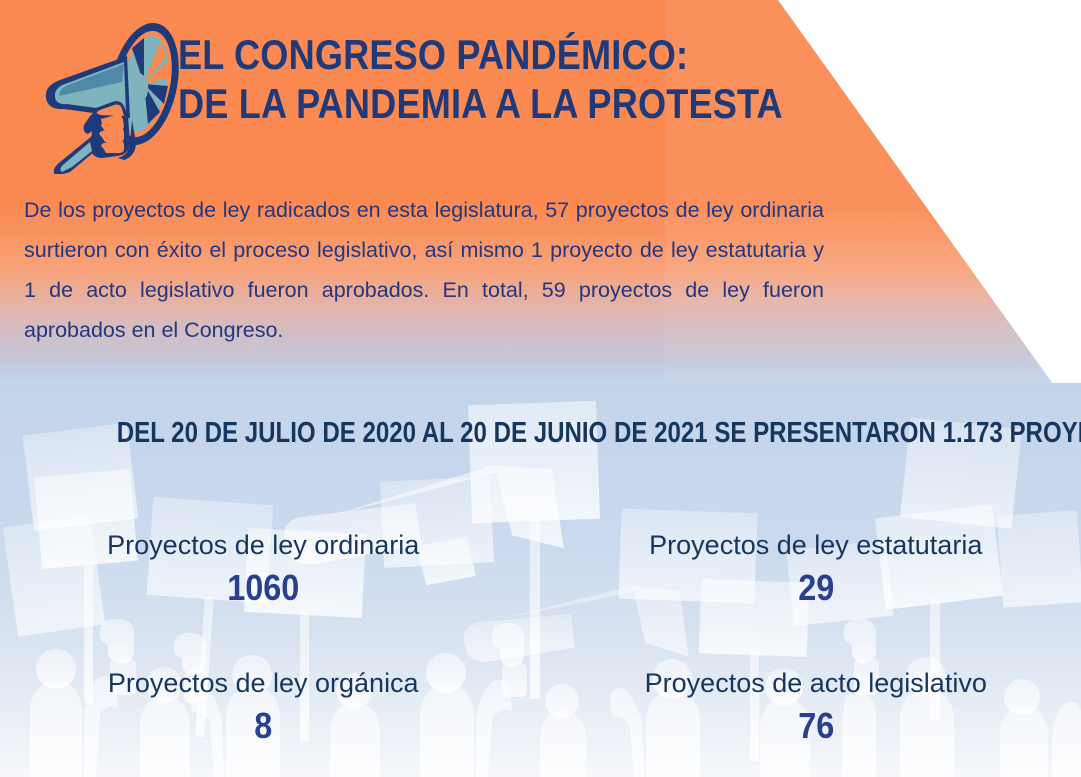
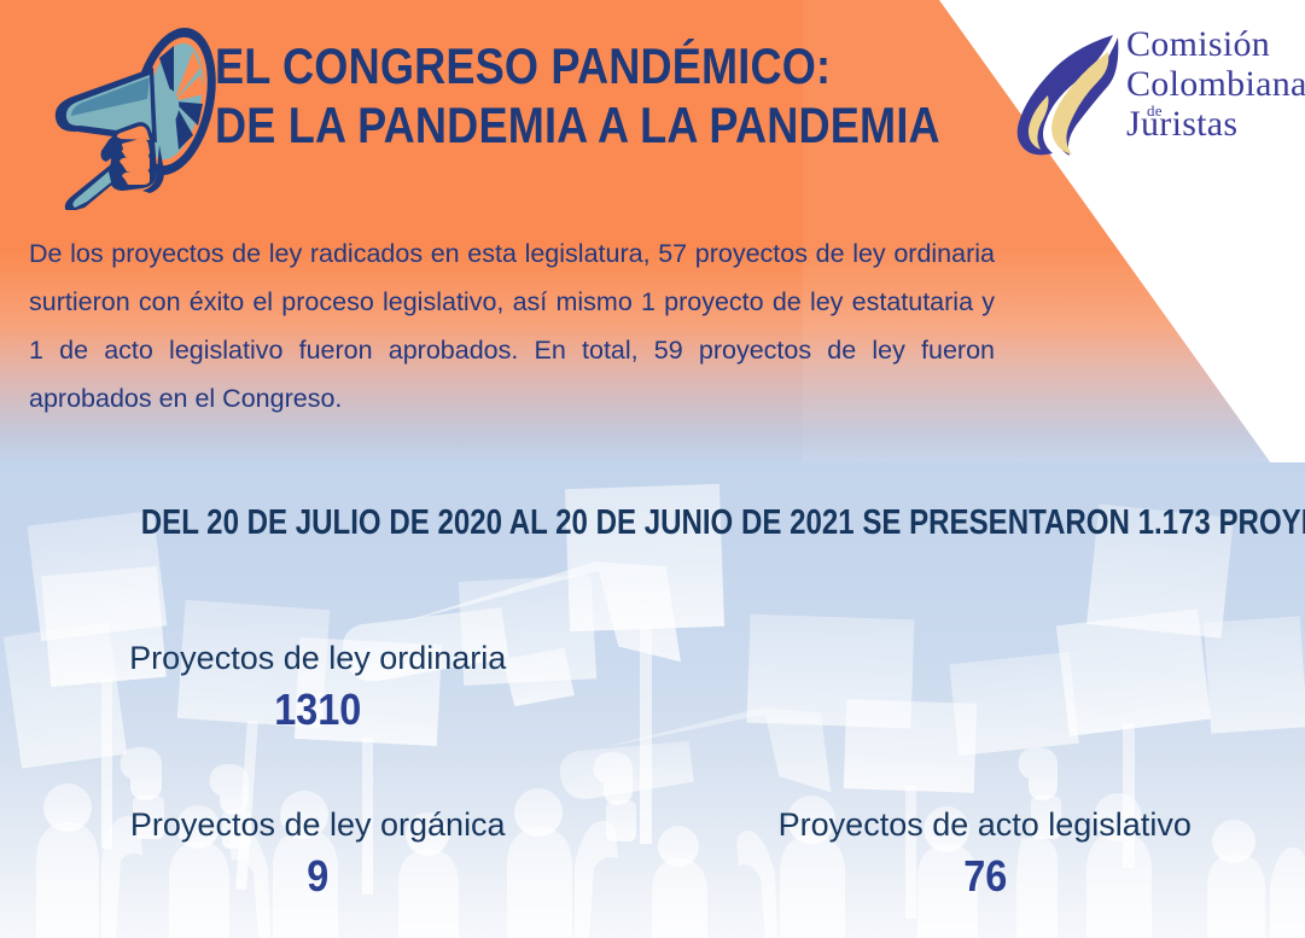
  EL CONGRESO PANDÉMICO:
- DE LA PANDEMIA A LA PROTESTA
+ DE LA PANDEMIA A LA PANDEMIA
  De los proyectos de ley radicados en esta legislatura, 57 proyectos de ley ordinaria surtieron con éxito el proceso legislativo, así mismo 1 proyecto de ley estatutaria y 1 de acto legislativo fueron aprobados. En total, 59 proyectos de ley fueron aprobados en el Congreso.
+ Comisión
+ Colombiana
+ de
+ Juristas
  DEL 20 DE JULIO DE 2020 AL 20 DE JUNIO DE 2021 SE PRESENTARON 1.173 PROY
  Proyectos de ley ordinaria
- 1060
+ 1310
- Proyectos de ley estatutaria
- 29
  Proyectos de ley orgánica
- 8
+ 9
  Proyectos de acto legislativo
  76
